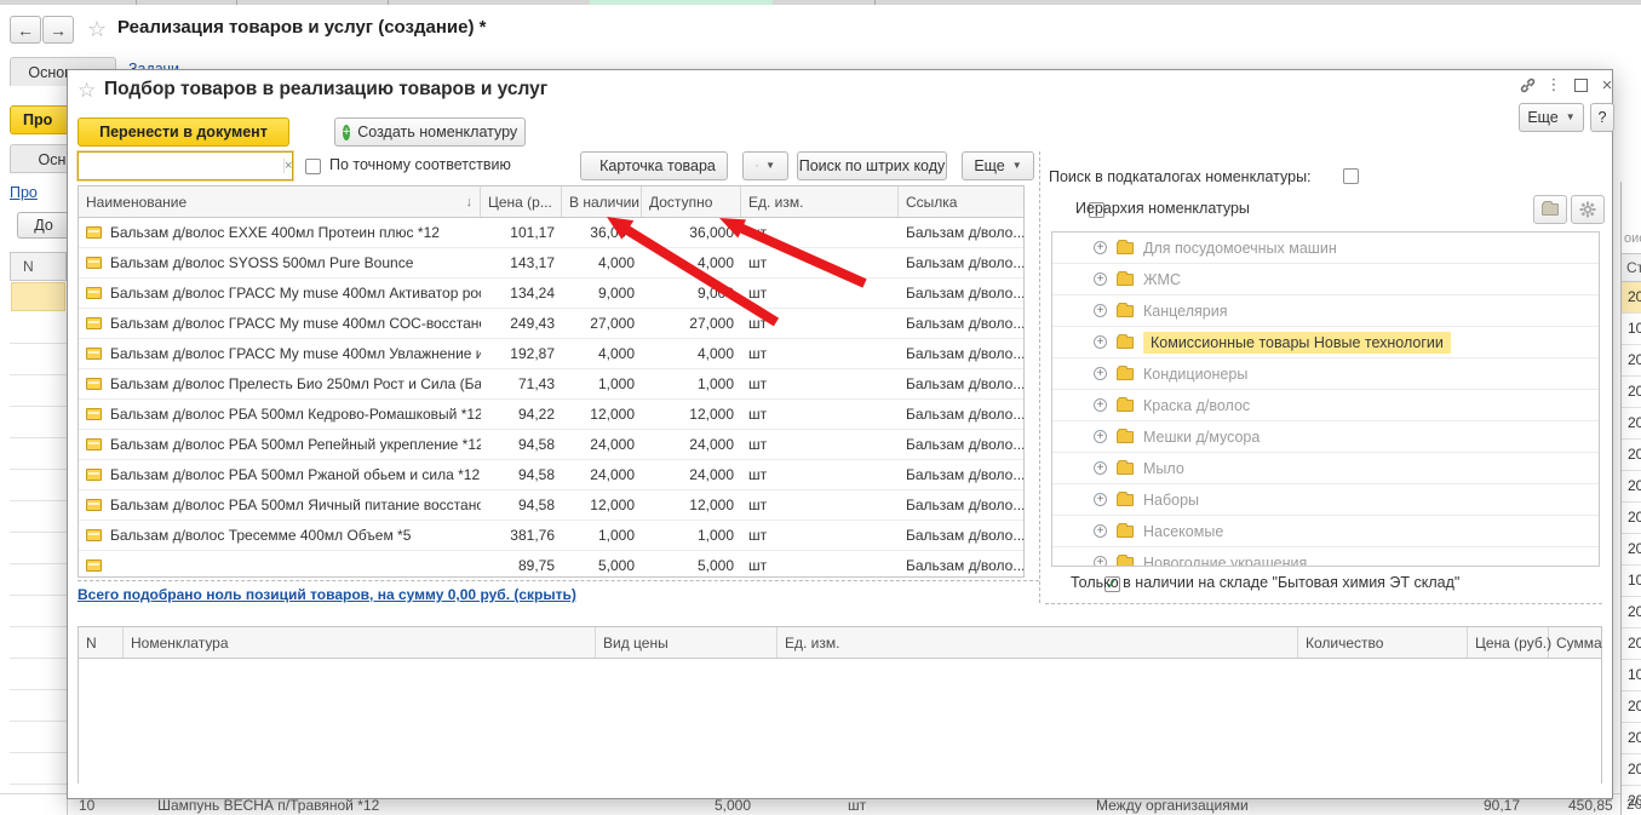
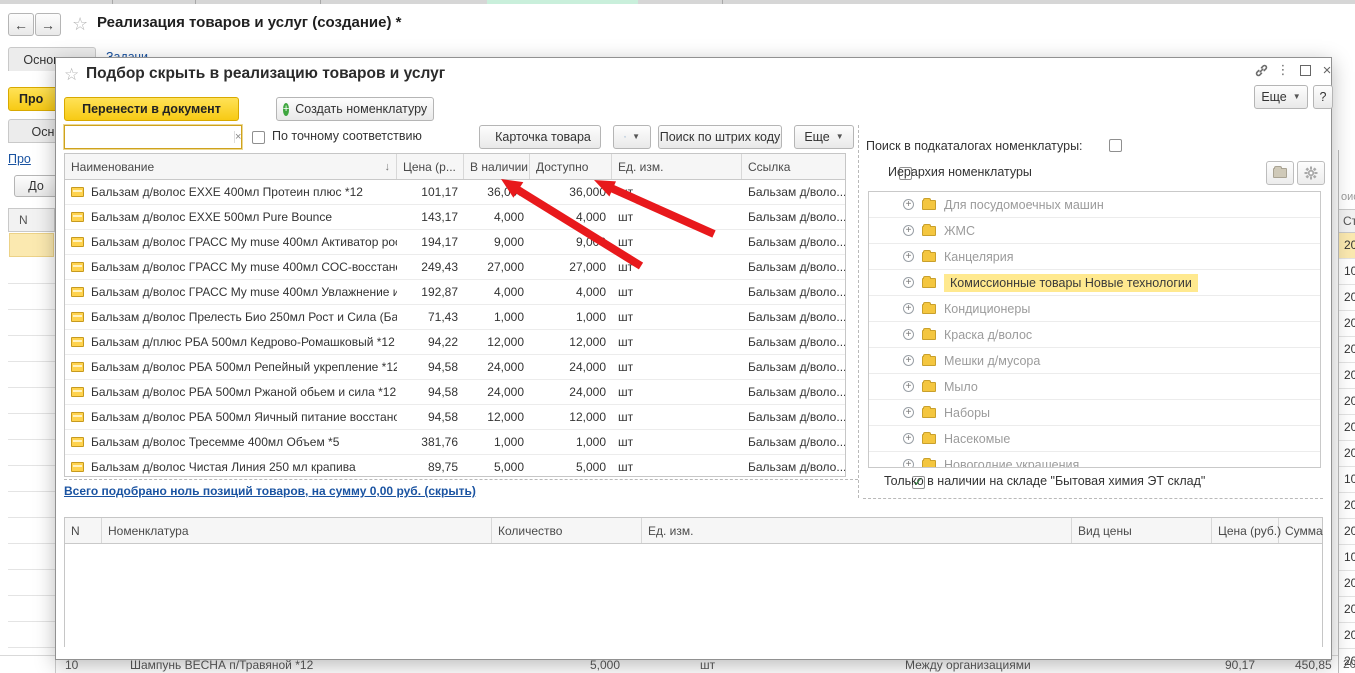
  ←
  →
  ☆
  Реализация товаров и услуг (создание) *
  Про
  Осн
  Про
  До
  N
  Ст
  20
  10
  20
  20
  20
  20
  20
  20
  20
  10
  20
  20
  10
  20
  20
  20
  20
  10
  Шампунь ВЕСНА п/Травяной *12
  5,000
  шт
  Между организациями
  90,17
  450,85
  ☆
- Подбор товаров в реализацию товаров и услуг
+ Подбор скрыть в реализацию товаров и услуг
  ⋮
  ×
  Еще
  ▼
  ?
  Перенести в документ
  +
  Создать номенклатуру
  ×
  По точному соответствию
  Карточка товара
  ▼
  Поиск по штрих коду
  Еще
  ▼
  Наименование
  ↓
  Цена (р...
  В наличии
  Доступно
  Ед. изм.
  Ссылка
  Бальзам д/волос EXXE 400мл Протеин плюс *12
  101,17
  36,000
  Бальзам д/воло...
- Бальзам д/волос SYOSS 500мл Pure Bounce
+ Бальзам д/волос EXXE 500мл Pure Bounce
  143,17
  4,000
  4,000
  шт
  Бальзам д/воло...
  Бальзам д/волос ГРАСС My muse 400мл Активатор ро
- 134,24
+ 194,17
  9,000
  шт
  Бальзам д/воло...
  Бальзам д/волос ГРАСС My muse 400мл СОС-восстан
  249,43
  27,000
  27,000
  шт
  Бальзам д/воло...
  Бальзам д/волос ГРАСС My muse 400мл Увлажнение и
  192,87
  4,000
  4,000
  шт
  Бальзам д/воло...
  Бальзам д/волос Прелесть Био 250мл Рост и Сила (Ба
  71,43
  1,000
  1,000
  шт
  Бальзам д/воло...
- Бальзам д/волос РБА 500мл Кедрово-Ромашковый *12
+ Бальзам д/плюс РБА 500мл Кедрово-Ромашковый *12
  94,22
  12,000
  12,000
  шт
  Бальзам д/воло...
  Бальзам д/волос РБА 500мл Репейный укрепление *12
  94,58
  24,000
  24,000
  шт
  Бальзам д/воло...
  Бальзам д/волос РБА 500мл Ржаной обьем и сила *12
  94,58
  24,000
  24,000
  шт
  Бальзам д/воло...
  Бальзам д/волос РБА 500мл Яичный питание восстано
  94,58
  12,000
  12,000
  шт
  Бальзам д/воло...
  Бальзам д/волос Тресемме 400мл Объем *5
  381,76
  1,000
  1,000
  шт
  Бальзам д/воло...
+ Бальзам д/волос Чистая Линия 250 мл крапива
  89,75
  5,000
  5,000
  шт
  Бальзам д/воло...
  Всего подобрано ноль позиций товаров, на сумму 0,00 руб. (скрыть)
  N
  Номенклатура
- Вид цены
+ Количество
  Ед. изм.
- Количество
+ Вид цены
  Цена (руб.
  Сумма
  Поиск в подкаталогах номенклатуры:
  Иерархия номенклатуры
  +
  Для посудомоечных машин
  +
  ЖМС
  +
  Канцелярия
  +
  Комиссионные товары Новые технологии
  +
  Кондиционеры
  +
  Краска д/волос
  +
  Мешки д/мусора
  +
  Мыло
  +
  Наборы
  +
  Насекомые
  +
  Новогодние украшения
  Только в наличии на складе "Бытовая химия ЭТ склад"
